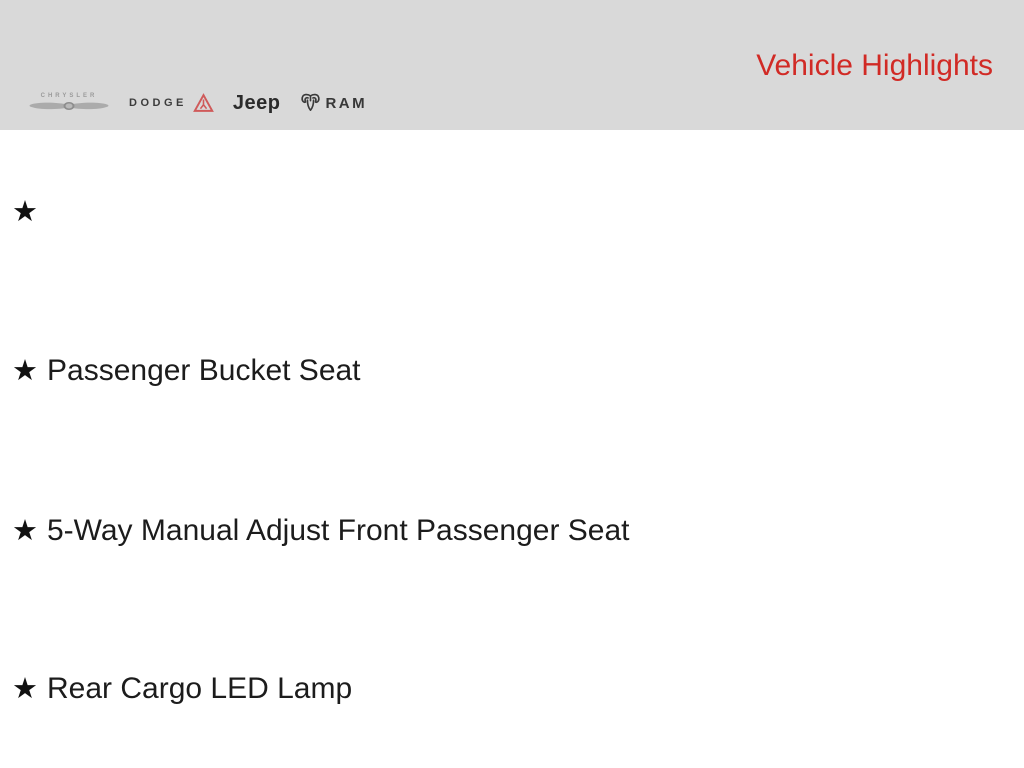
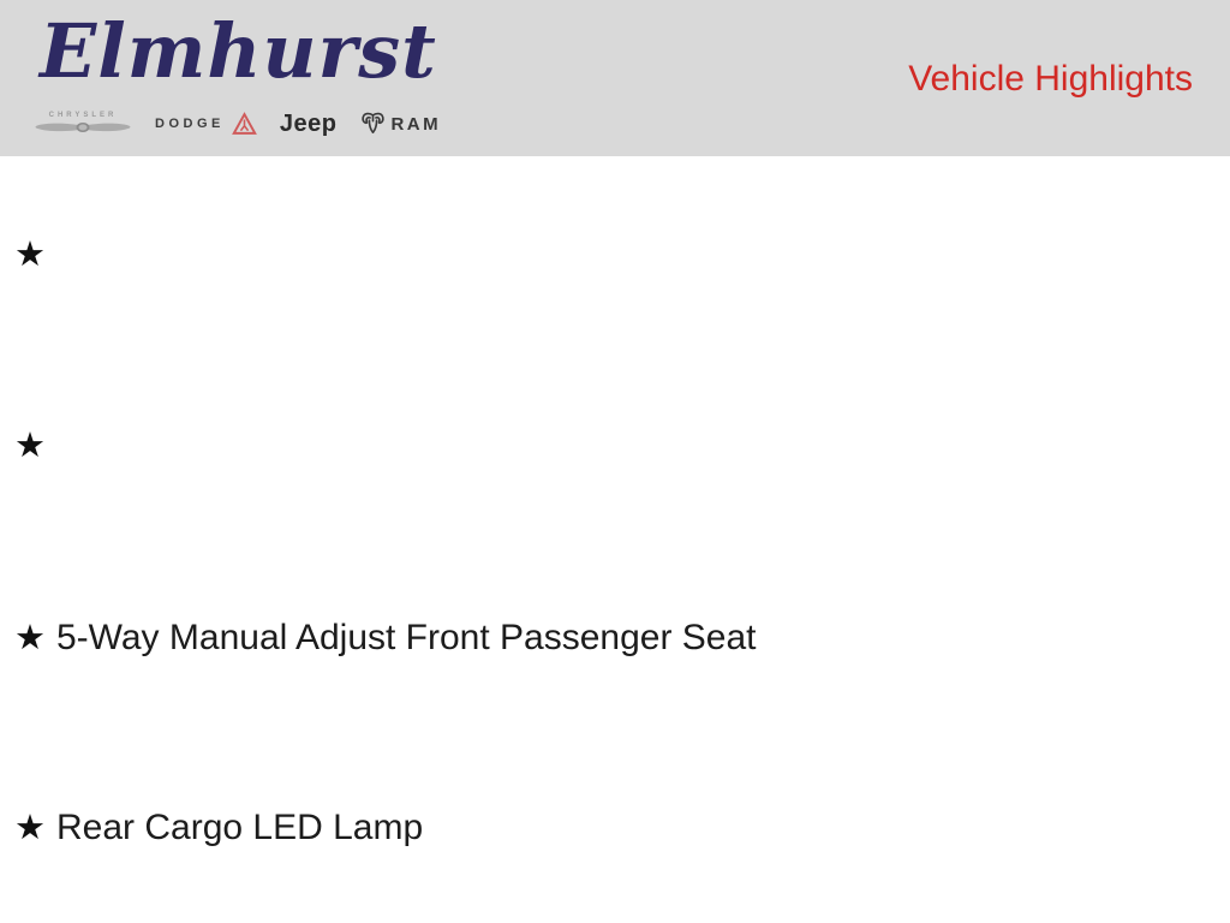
+ Elmhurst
  DODGE
  Jeep
  RAM
  Vehicle Highlights
  ★
  ★
- Passenger Bucket Seat
  ★
  5-Way Manual Adjust Front Passenger Seat
  ★
  Rear Cargo LED Lamp
